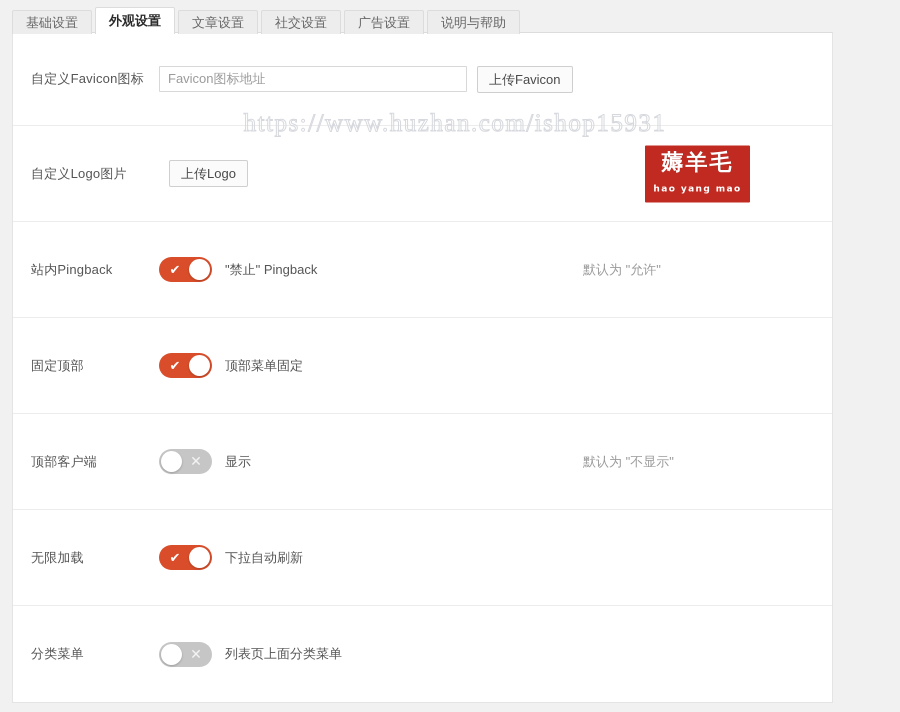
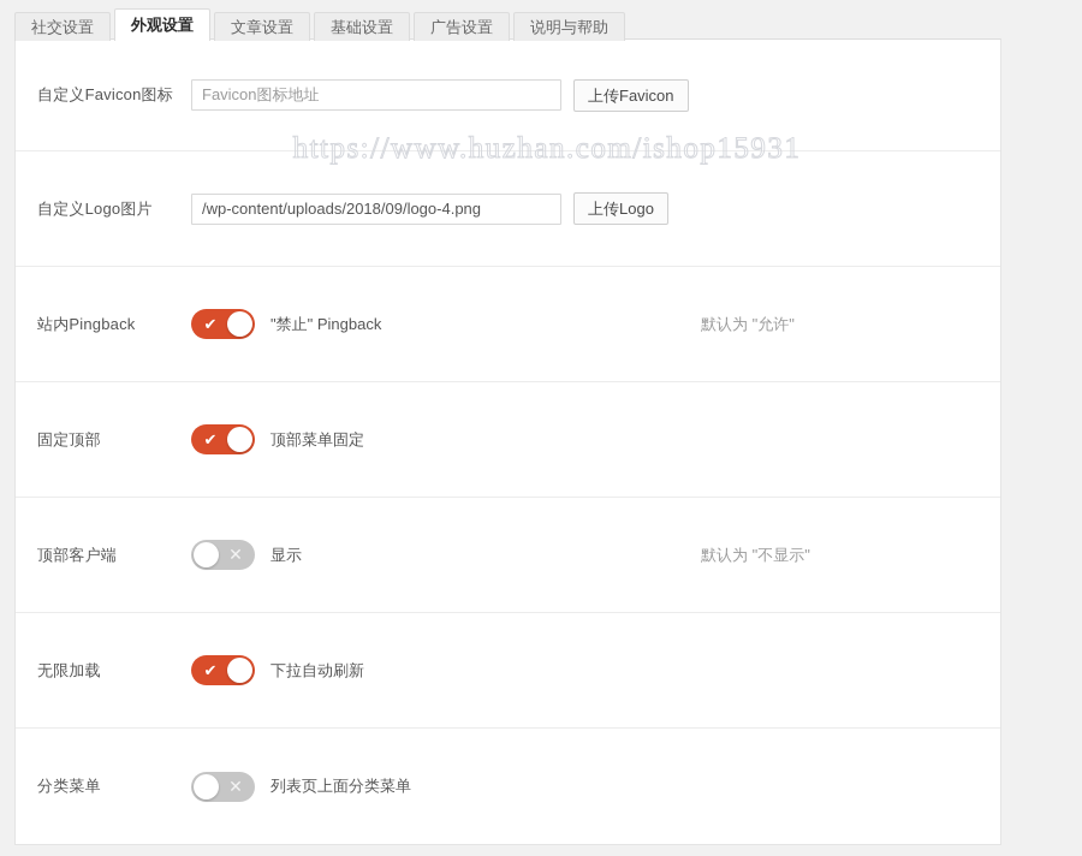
- 基础设置
+ 社交设置
  外观设置
  文章设置
- 社交设置
+ 基础设置
  广告设置
  说明与帮助
  https://www.huzhan.com/ishop15931
  自定义Favicon图标
  Favicon图标地址
  上传Favicon
  自定义Logo图片
+ /wp-content/uploads/2018/09/logo-4.png
  上传Logo
- 薅羊毛
- hao yang mao
  站内Pingback
  ✔
  "禁止" Pingback
  默认为 "允许"
  固定顶部
  ✔
  顶部菜单固定
  顶部客户端
  ✕
  显示
  默认为 "不显示"
  无限加载
  ✔
  下拉自动刷新
  分类菜单
  ✕
  列表页上面分类菜单
